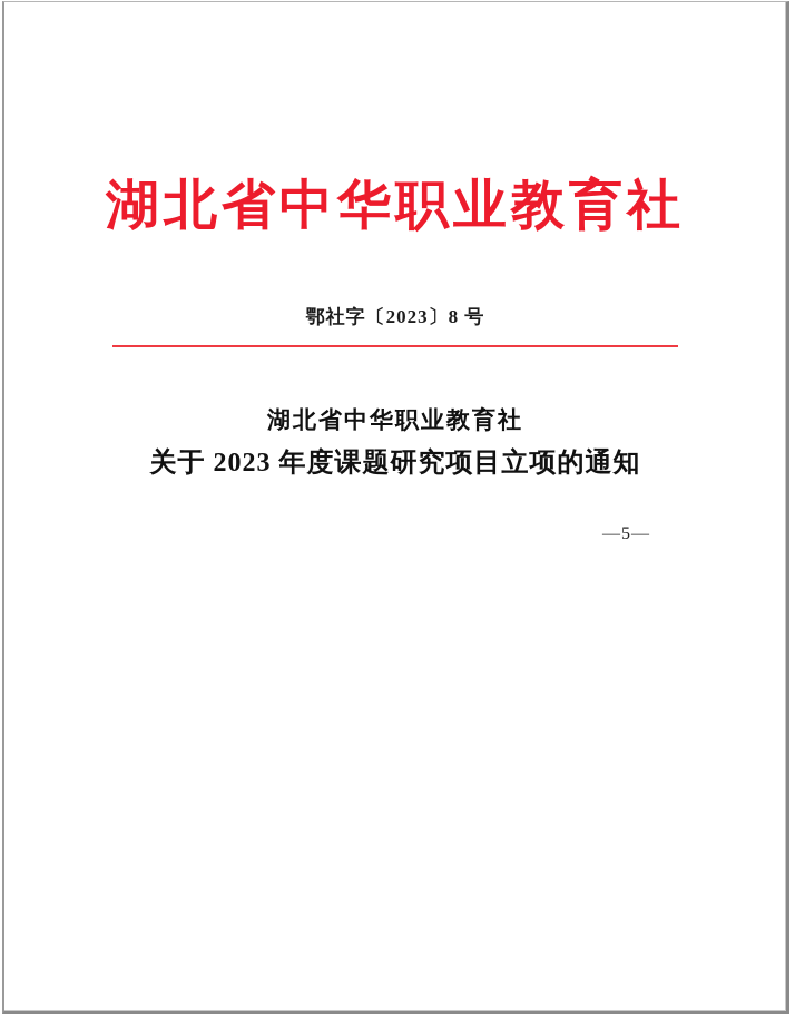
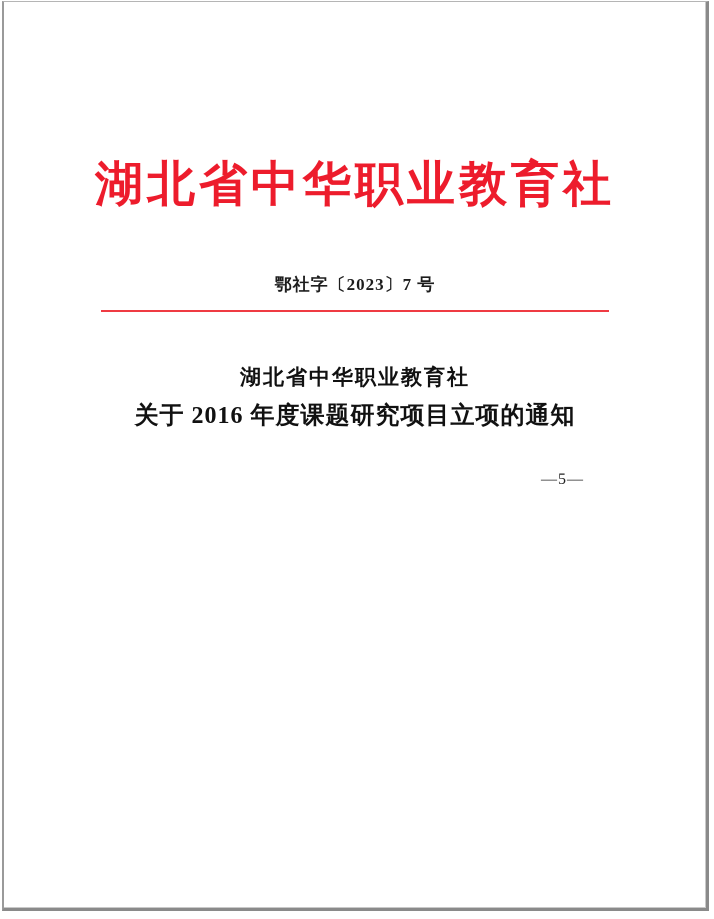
  湖北省中华职业教育社
- 鄂社字〔2023〕8 号
+ 鄂社字〔2023〕7 号
  湖北省中华职业教育社
- 关于 2023 年度课题研究项目立项的通知
+ 关于 2016 年度课题研究项目立项的通知
  —5—
